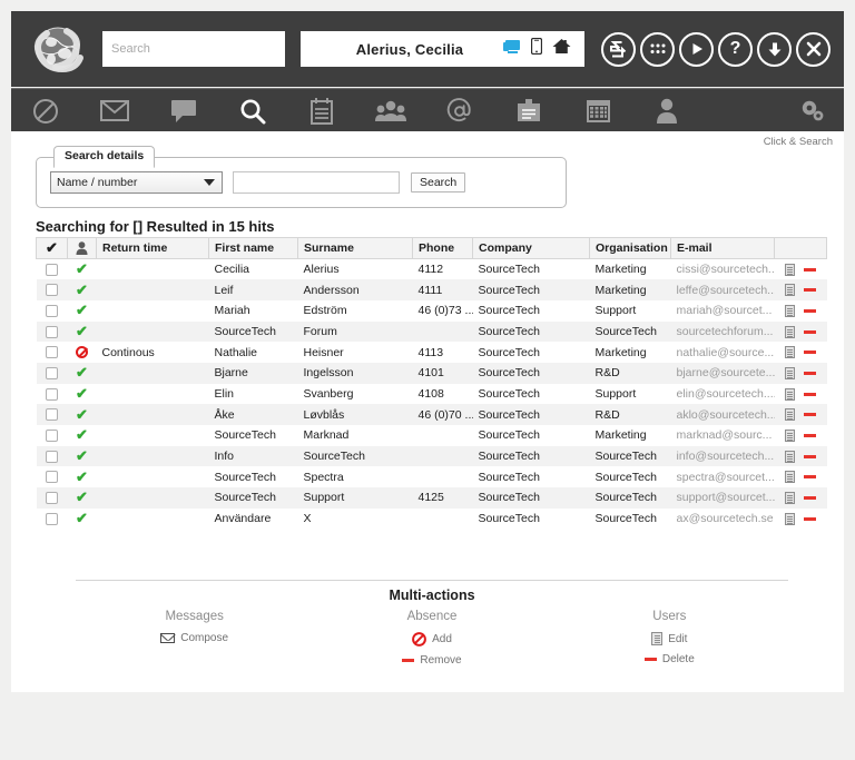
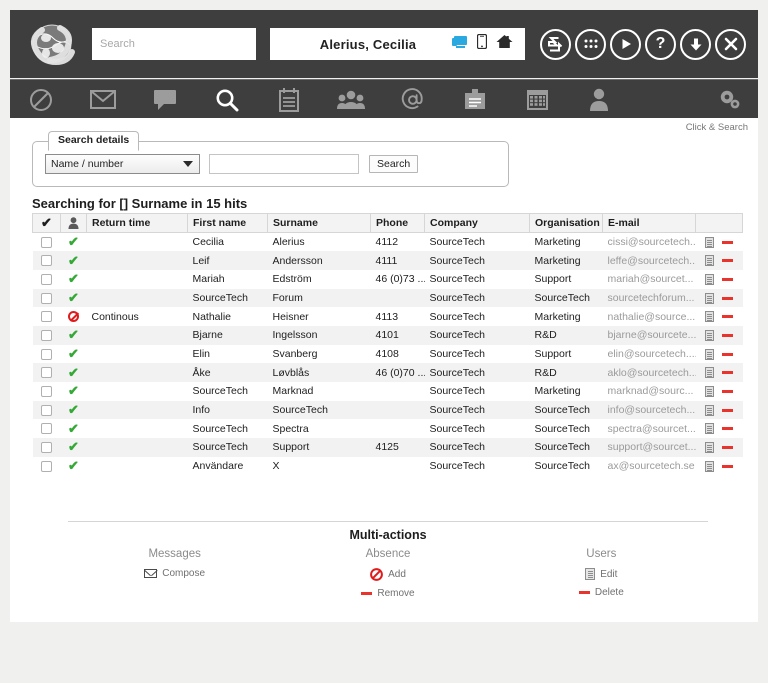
  Search
  Alerius, Cecilia
  ?
  Click & Search
  Search details
  Name / number
  Search
- Searching for [] Resulted in 15 hits
+ Searching for [] Surname in 15 hits
  ✔		Return time	First name	Surname	Phone	Company	Organisation	E-mail
  	✔		Cecilia	Alerius	4112	SourceTech	Marketing	cissi@sourcetech..
  	✔		Leif	Andersson	4111	SourceTech	Marketing	leffe@sourcetech..
  	✔		Mariah	Edström	46 (0)73 ..	SourceTech	Support	mariah@sourcet...
  	✔		SourceTech	Forum		SourceTech	SourceTech	sourcetechforum...
  		Continous	Nathalie	Heisner	4113	SourceTech	Marketing	nathalie@source...
  	✔		Bjarne	Ingelsson	4101	SourceTech	R&D	bjarne@sourcete...
  	✔		Elin	Svanberg	4108	SourceTech	Support	elin@sourcetech...
  	✔		Åke	Løvblås	46 (0)70 ..	SourceTech	R&D	aklo@sourcetech..
  	✔		SourceTech	Marknad		SourceTech	Marketing	marknad@sourc...
  	✔		Info	SourceTech		SourceTech	SourceTech	info@sourcetech...
  	✔		SourceTech	Spectra		SourceTech	SourceTech	spectra@sourcet...
  	✔		SourceTech	Support	4125	SourceTech	SourceTech	support@sourcet...
  	✔		Användare	X		SourceTech	SourceTech	ax@sourcetech.se
  Multi-actions
  Messages
  Compose
  Absence
  Add
  Remove
  Users
  Edit
  Delete
